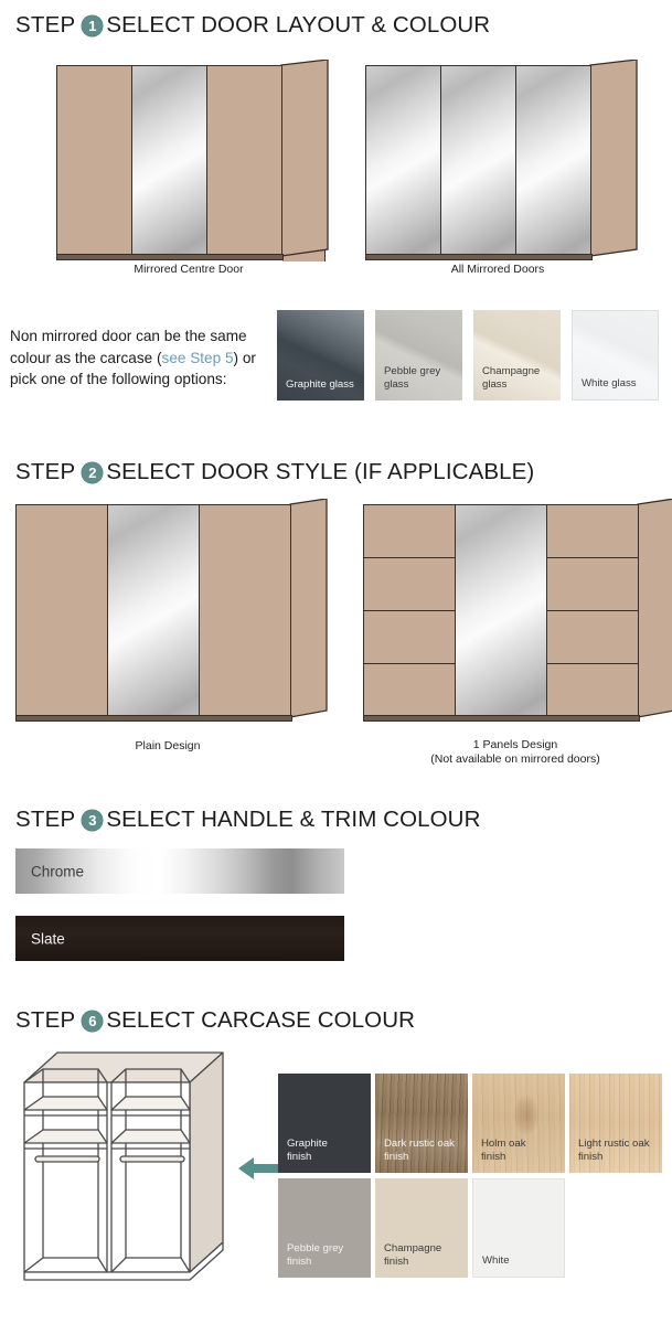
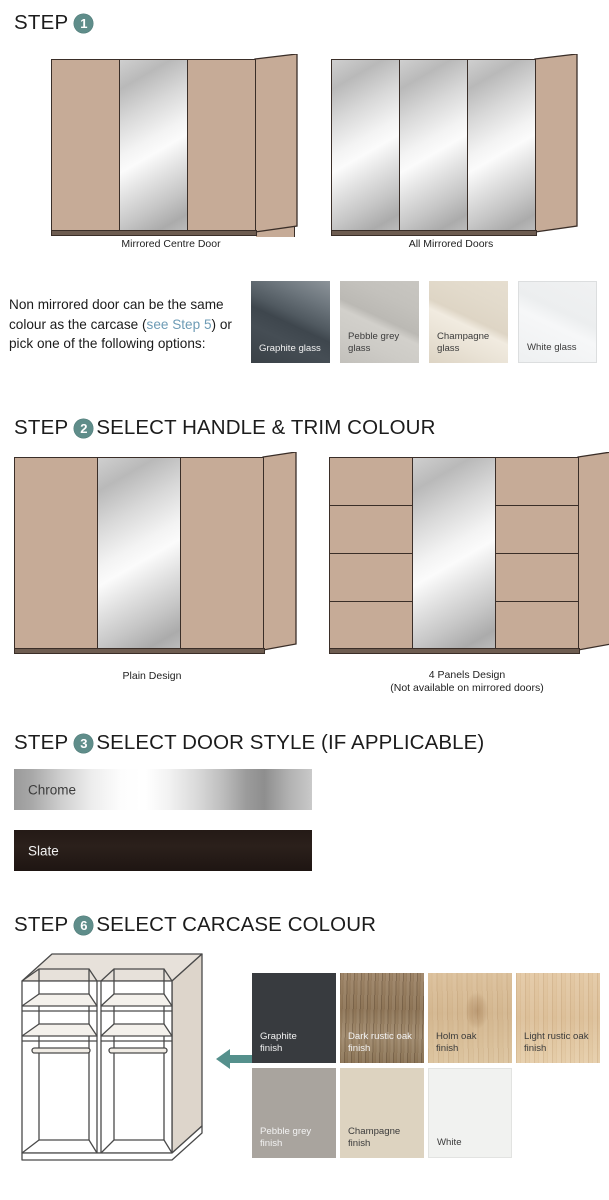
  STEP
  1
- SELECT DOOR LAYOUT & COLOUR
  Mirrored Centre Door
  All Mirrored Doors
  Non mirrored door can be the same
  colour as the carcase (see Step 5) or
  pick one of the following options:
  Graphite glass
  Pebble grey
  glass
  Champagne
  glass
  White glass
  STEP
  2
- SELECT DOOR STYLE (IF APPLICABLE)
+ SELECT HANDLE & TRIM COLOUR
  Plain Design
- 1 Panels Design
+ 4 Panels Design
  (Not available on mirrored doors)
  STEP
  3
- SELECT HANDLE & TRIM COLOUR
+ SELECT DOOR STYLE (IF APPLICABLE)
  Chrome
  Slate
  STEP
  6
  SELECT CARCASE COLOUR
  Graphite
  finish
  Dark rustic oak
  finish
  Holm oak
  finish
  Light rustic oak
  finish
  Pebble grey
  finish
  Champagne
  finish
  White
